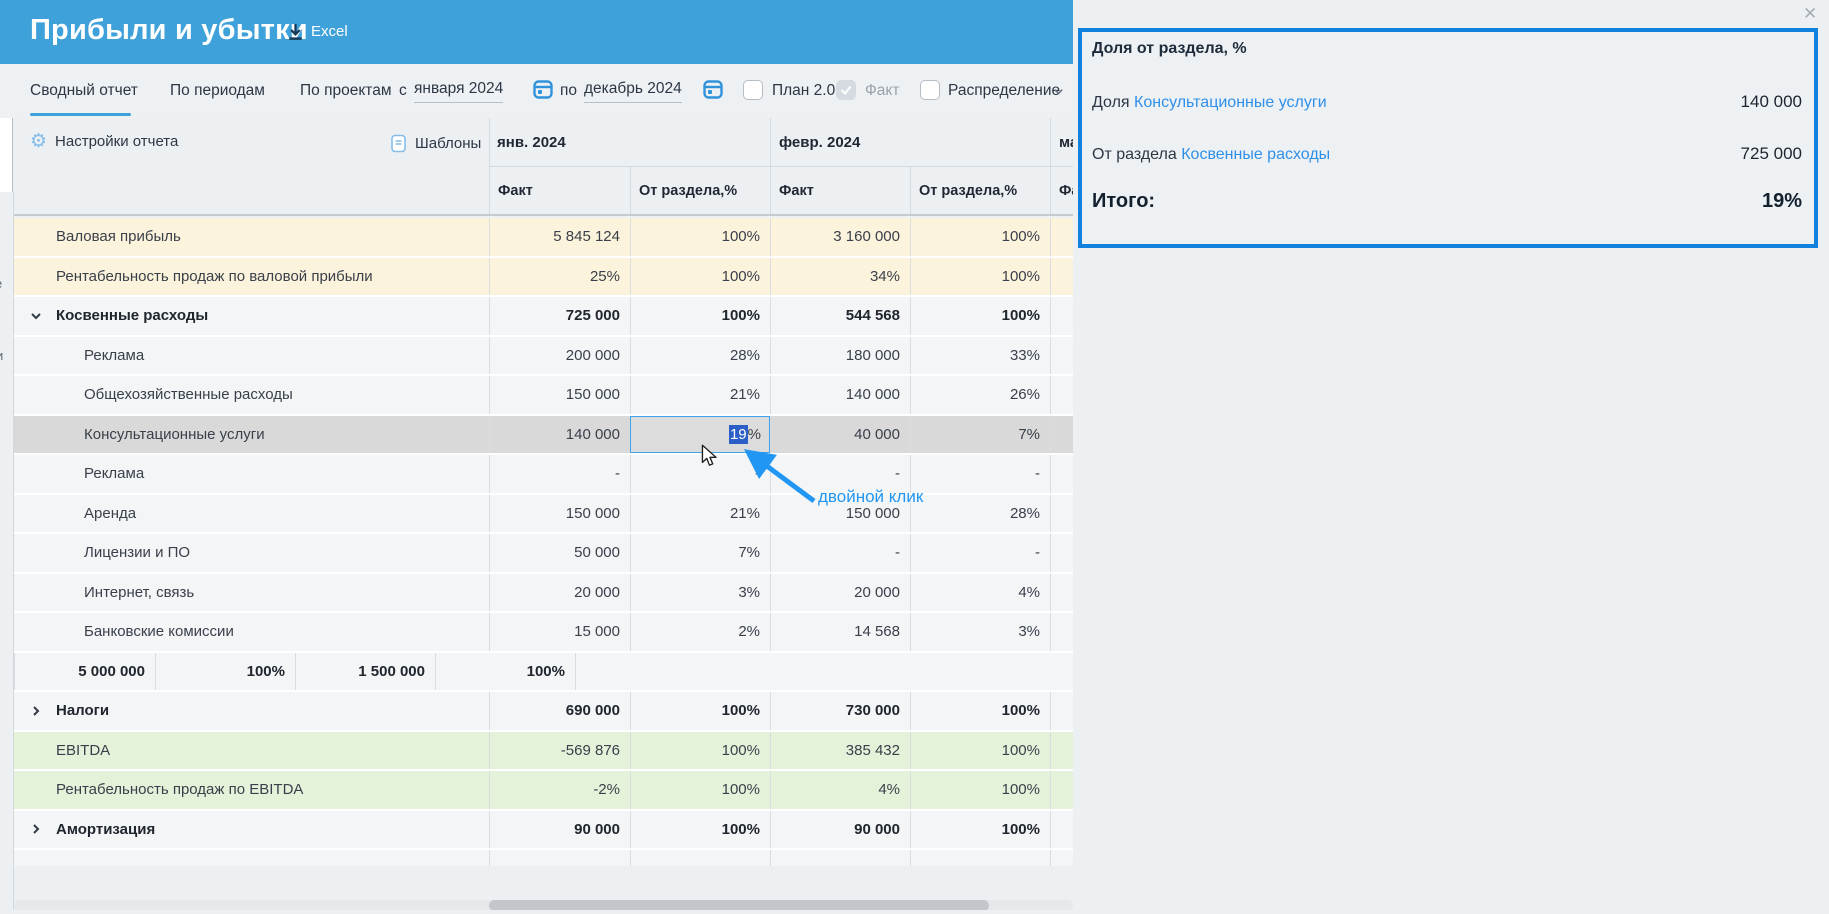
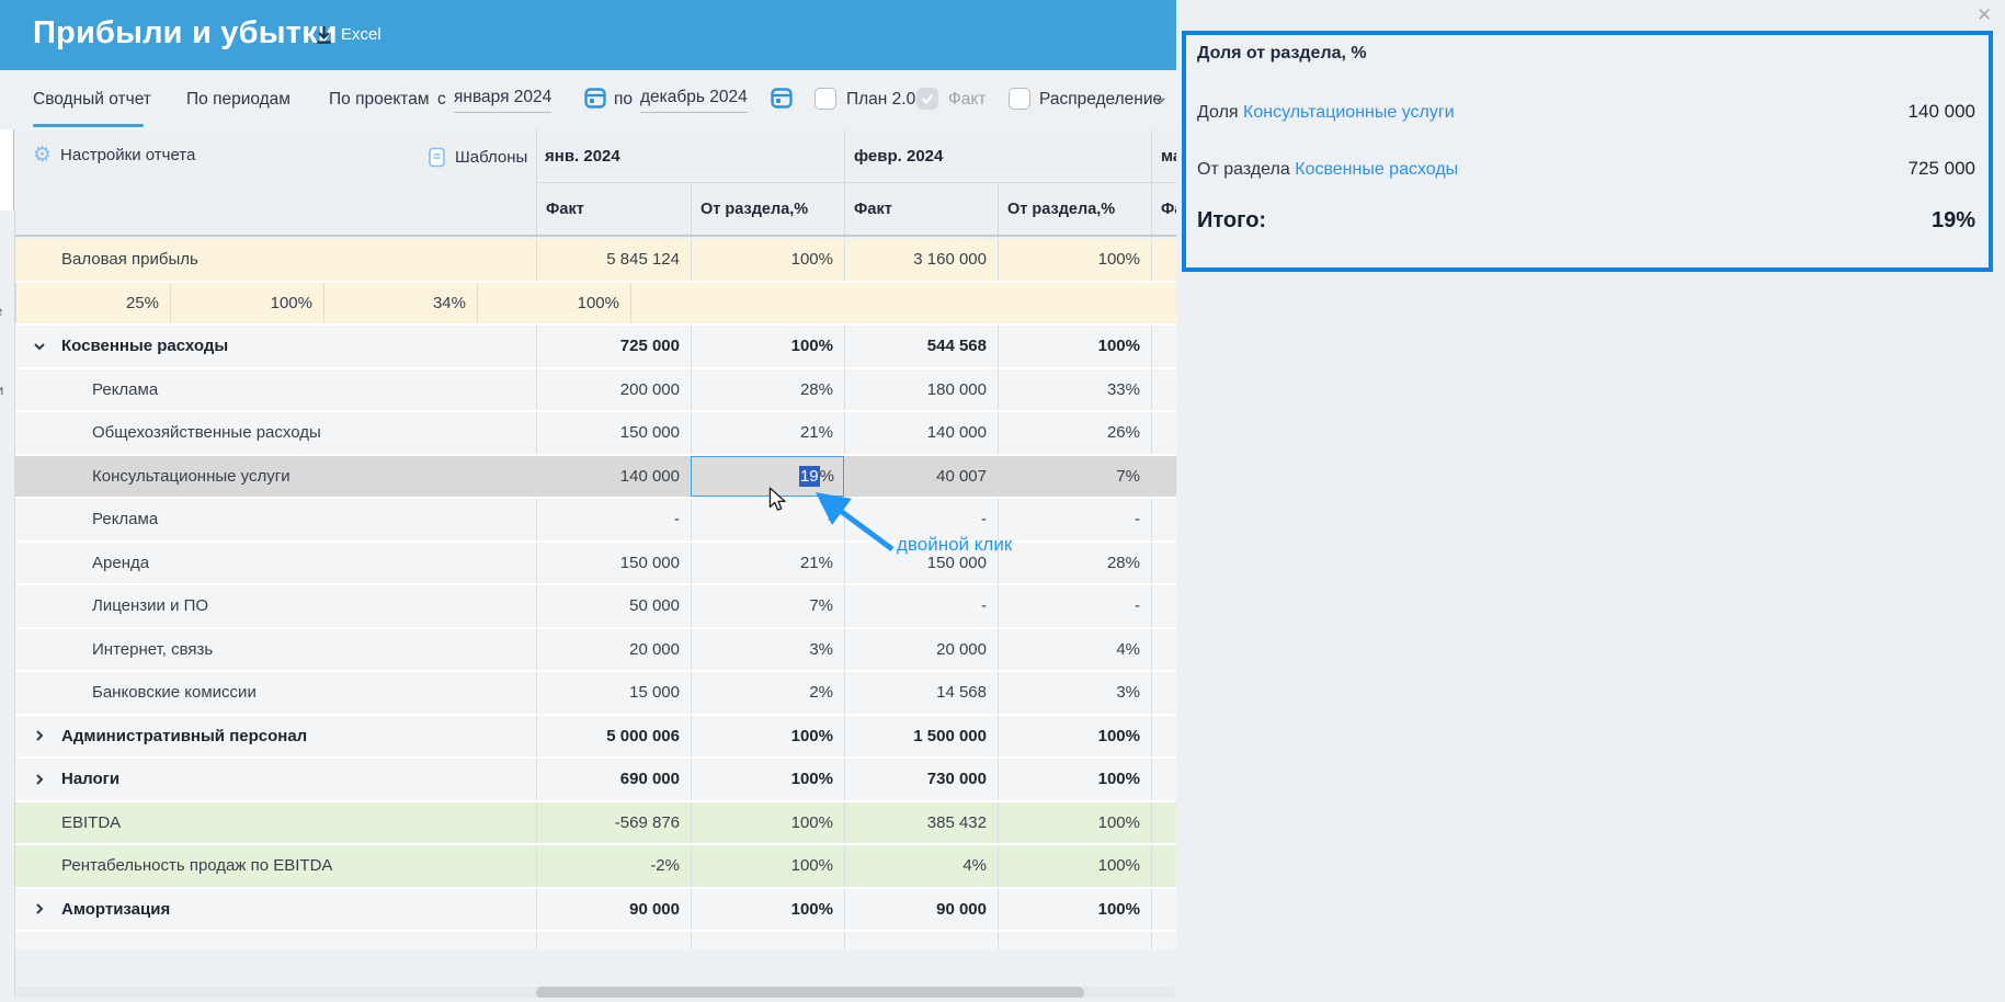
  Прибыли и убытк
  Excel
  Сводный отчет
  По периодам
  По проектам
  с
  января 2024
  по
  декабрь 2024
  План 2.0
  Факт
  Распределени
  ⚙
  Настройки отчета
  Шаблоны
  янв. 2024
  февр. 2024
  Факт
  От раздела,%
  Факт
  От раздела,%
  Валовая прибыль
  5 845 124
  100%
  3 160 000
  100%
- Рентабельность продаж по валовой прибыли
  25%
  100%
  34%
  100%
  Косвенные расходы
  725 000
  100%
  544 568
  100%
  Реклама
  200 000
  28%
  180 000
  33%
  Общехозяйственные расходы
  150 000
  21%
  140 000
  26%
  Консультационные услуги
  140 000
  19
  %
- 40 000
+ 40 007
  7%
  Реклама
  -
  -
  -
  -
  Аренда
  150 000
  21%
  150 000
  28%
  Лицензии и ПО
  50 000
  7%
  -
  -
  Интернет, связь
  20 000
  3%
  20 000
  4%
  Банковские комиссии
  15 000
  2%
  14 568
  3%
+ Административный персонал
- 5 000 000
+ 5 000 006
  100%
  1 500 000
  100%
  Налоги
  690 000
  100%
  730 000
  100%
  EBITDA
  -569 876
  100%
  385 432
  100%
  Рентабельность продаж по EBITDA
  -2%
  100%
  4%
  100%
  Амортизация
  90 000
  100%
  90 000
  100%
  двойной клик
  ✕
  Доля от раздела, %
  Доля
  Консультационные услуги
  140 000
  От раздела
  Косвенные расходы
  725 000
  Итого:
  19%
